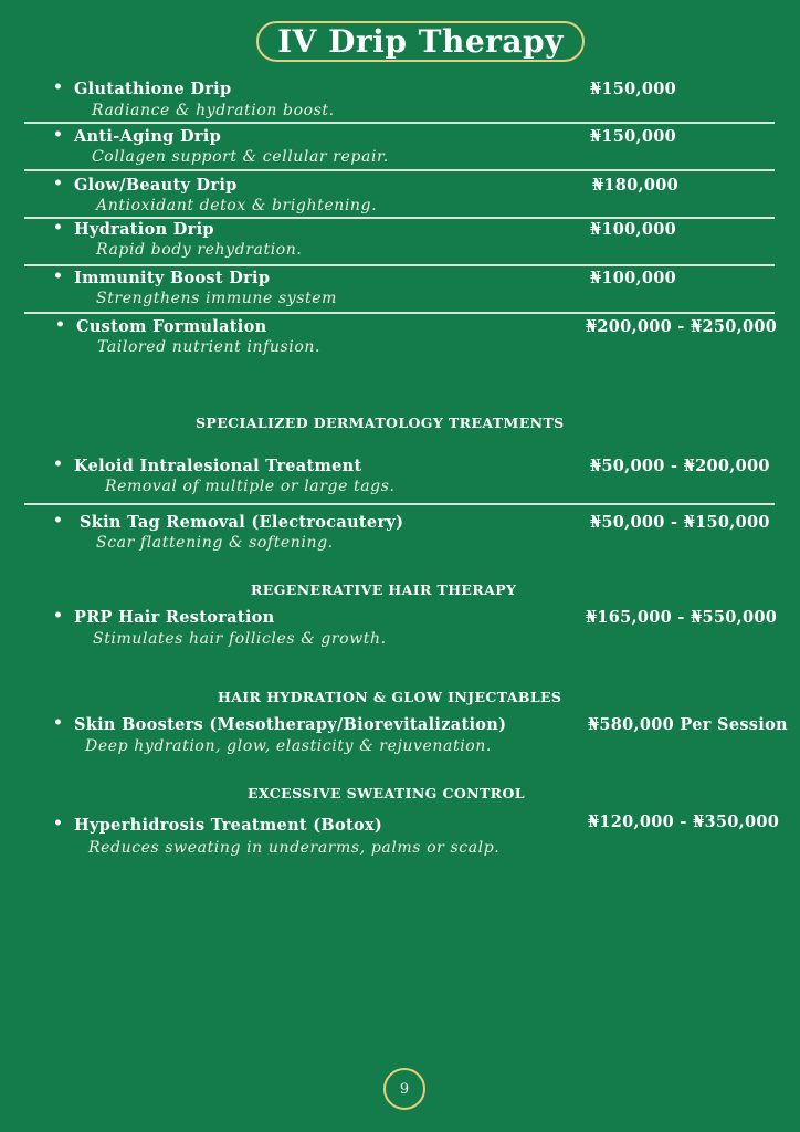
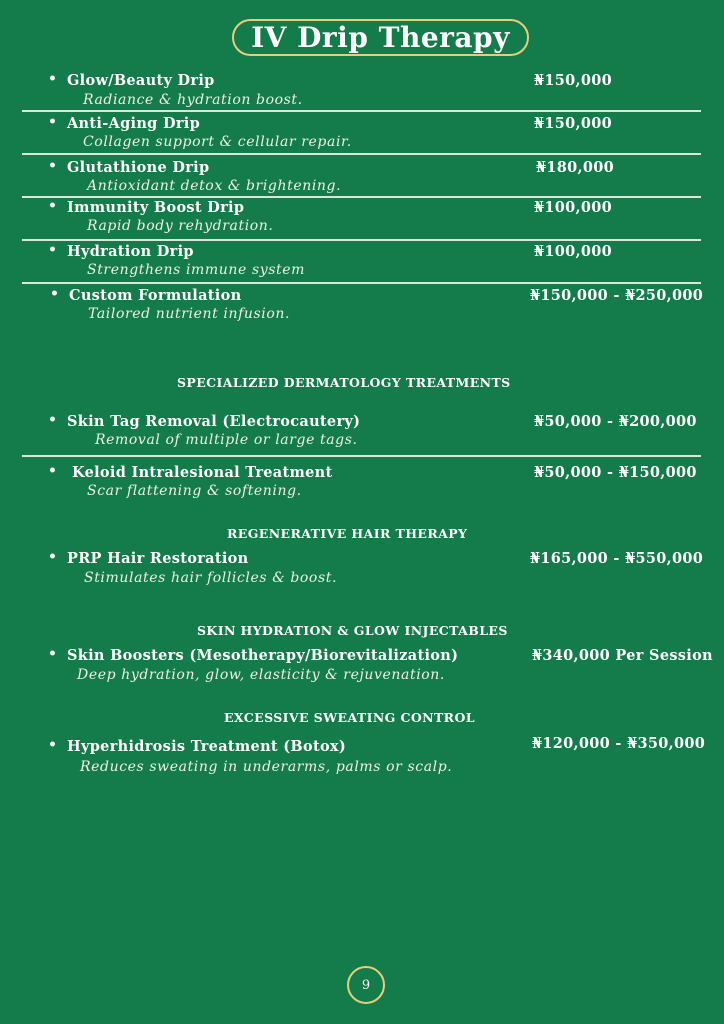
  IV Drip Therapy
  •
- Glutathione Drip
+ Glow/Beauty Drip
  Radiance & hydration boost.
  ₦150,000
  •
  Anti-Aging Drip
  Collagen support & cellular repair.
  ₦150,000
  •
- Glow/Beauty Drip
+ Glutathione Drip
  Antioxidant detox & brightening.
  ₦180,000
  •
- Hydration Drip
+ Immunity Boost Drip
  Rapid body rehydration.
  ₦100,000
  •
- Immunity Boost Drip
+ Hydration Drip
  Strengthens immune system
  ₦100,000
  •
  Custom Formulation
  Tailored nutrient infusion.
- ₦200,000 - ₦250,000
+ ₦150,000 - ₦250,000
  SPECIALIZED DERMATOLOGY TREATMENTS
  •
- Keloid Intralesional Treatment
+ Skin Tag Removal (Electrocautery)
  Removal of multiple or large tags.
  ₦50,000 - ₦200,000
  •
- Skin Tag Removal (Electrocautery)
+ Keloid Intralesional Treatment
  Scar flattening & softening.
  ₦50,000 - ₦150,000
  REGENERATIVE HAIR THERAPY
  •
  PRP Hair Restoration
- Stimulates hair follicles & growth.
+ Stimulates hair follicles & boost.
  ₦165,000 - ₦550,000
- HAIR HYDRATION & GLOW INJECTABLES
+ SKIN HYDRATION & GLOW INJECTABLES
  •
  Skin Boosters (Mesotherapy/Biorevitalization)
  Deep hydration, glow, elasticity & rejuvenation.
- ₦580,000 Per Session
+ ₦340,000 Per Session
  EXCESSIVE SWEATING CONTROL
  •
  Hyperhidrosis Treatment (Botox)
  Reduces sweating in underarms, palms or scalp.
  ₦120,000 - ₦350,000
  9
